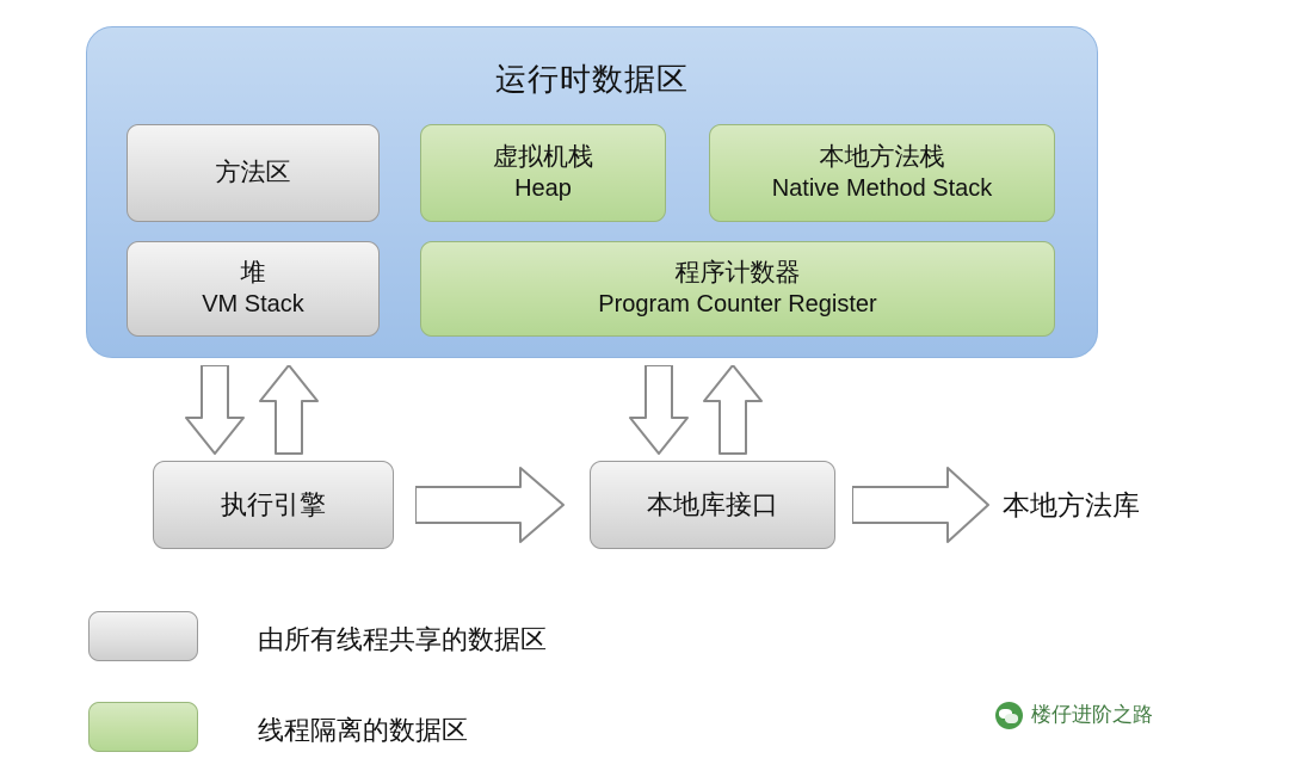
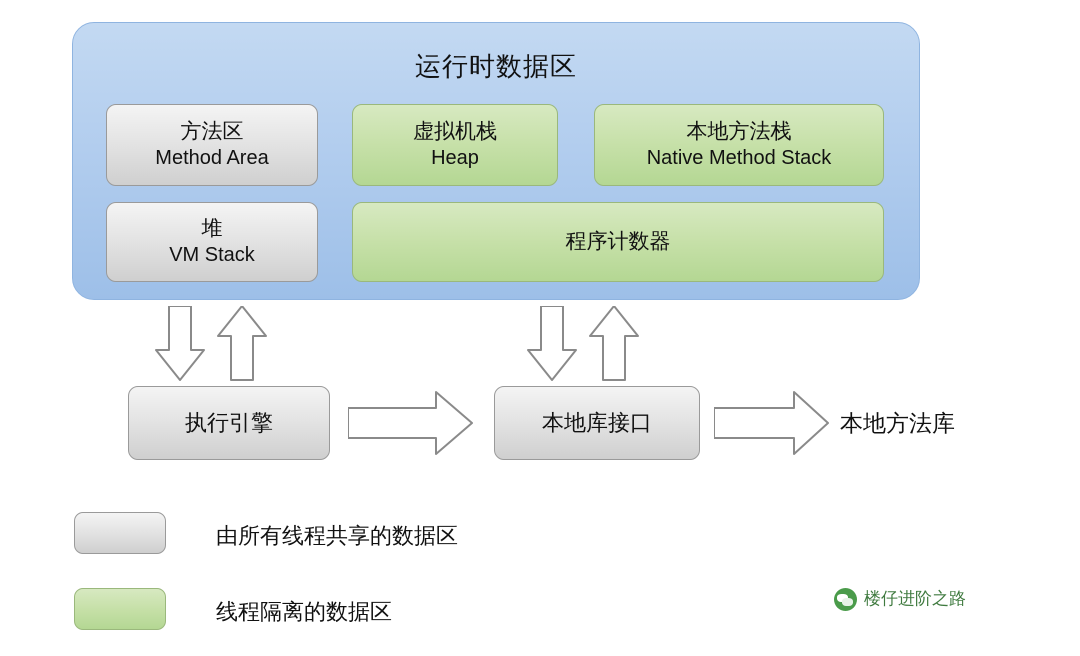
  运行时数据区
  方法区
+ Method Area
  虚拟机栈
  Heap
  本地方法栈
  Native Method Stack
  堆
  VM Stack
  程序计数器
- Program Counter Register
  执行引擎
  本地库接口
  本地方法库
  由所有线程共享的数据区
  线程隔离的数据区
  楼仔进阶之路
